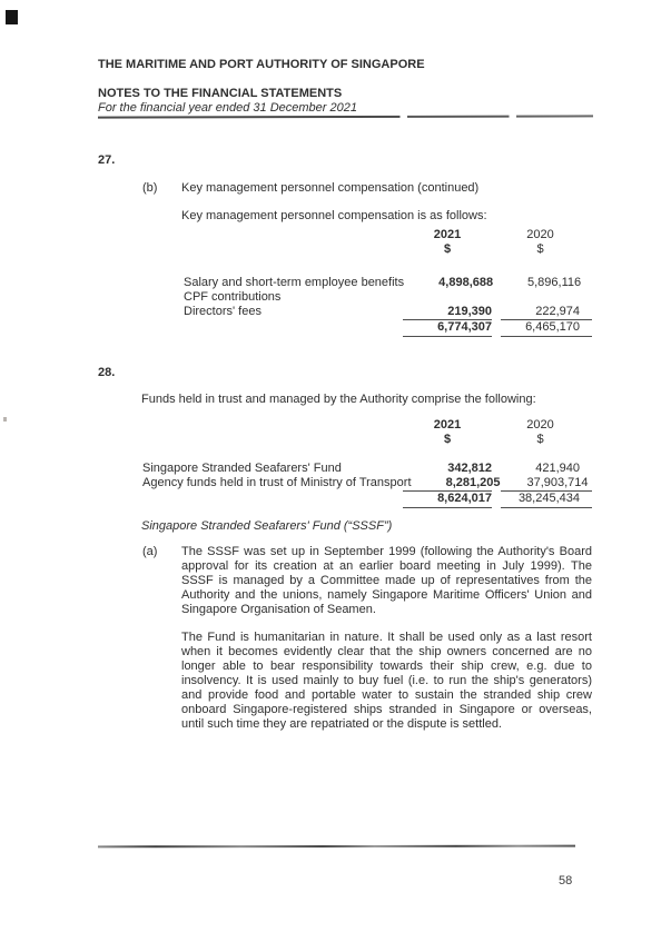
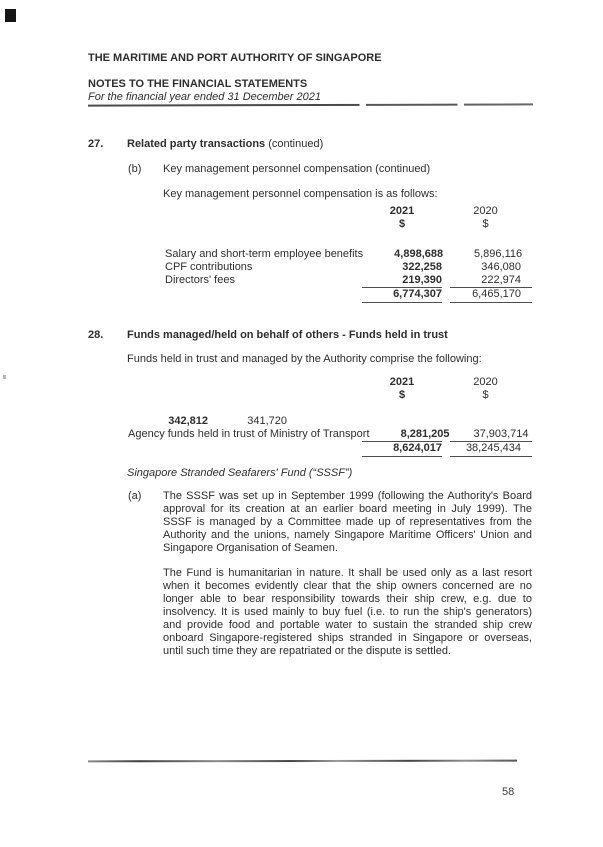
  THE MARITIME AND PORT AUTHORITY OF SINGAPORE
  NOTES TO THE FINANCIAL STATEMENTS
  For the financial year ended 31 December 2021
  27.
+ Related party transactions (continued)
  (b)
  Key management personnel compensation (continued)
  Key management personnel compensation is as follows:
  2021
  2020
  $
  $
  Salary and short-term employee benefits
  4,898,688
  5,896,116
  CPF contributions
+ 322,258
+ 346,080
  Directors' fees
  219,390
  222,974
  6,774,307
  6,465,170
  28.
+ Funds managed/held on behalf of others - Funds held in trust
  Funds held in trust and managed by the Authority comprise the following:
  2021
  2020
  $
  $
- Singapore Stranded Seafarers' Fund
  342,812
- 421,940
+ 341,720
  Agency funds held in trust of Ministry of Transport
  8,281,205
  37,903,714
  8,624,017
  38,245,434
  Singapore Stranded Seafarers' Fund (“SSSF”)
  (a)
  The SSSF was set up in September 1999 (following the Authority's Board approval for its creation at an earlier board meeting in July 1999). The SSSF is managed by a Committee made up of representatives from the Authority and the unions, namely Singapore Maritime Officers' Union and Singapore Organisation of Seamen.
  The Fund is humanitarian in nature. It shall be used only as a last resort when it becomes evidently clear that the ship owners concerned are no longer able to bear responsibility towards their ship crew, e.g. due to insolvency. It is used mainly to buy fuel (i.e. to run the ship's generators) and provide food and portable water to sustain the stranded ship crew onboard Singapore-registered ships stranded in Singapore or overseas, until such time they are repatriated or the dispute is settled.
  58
